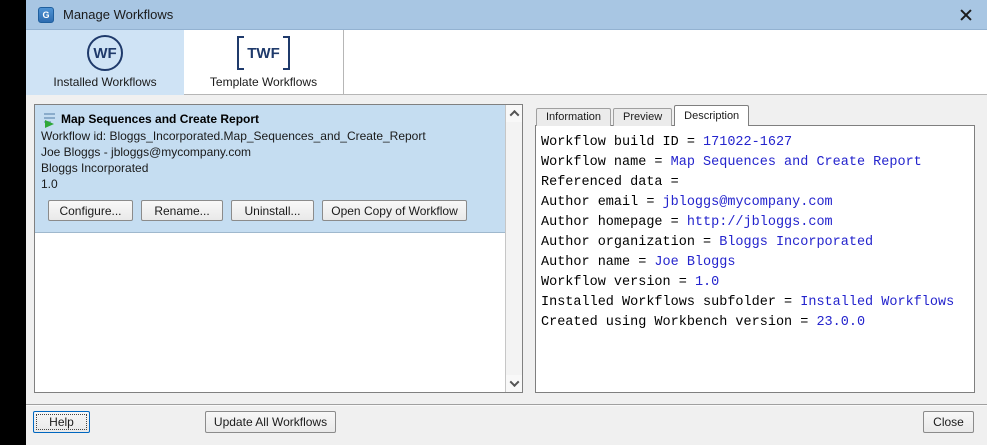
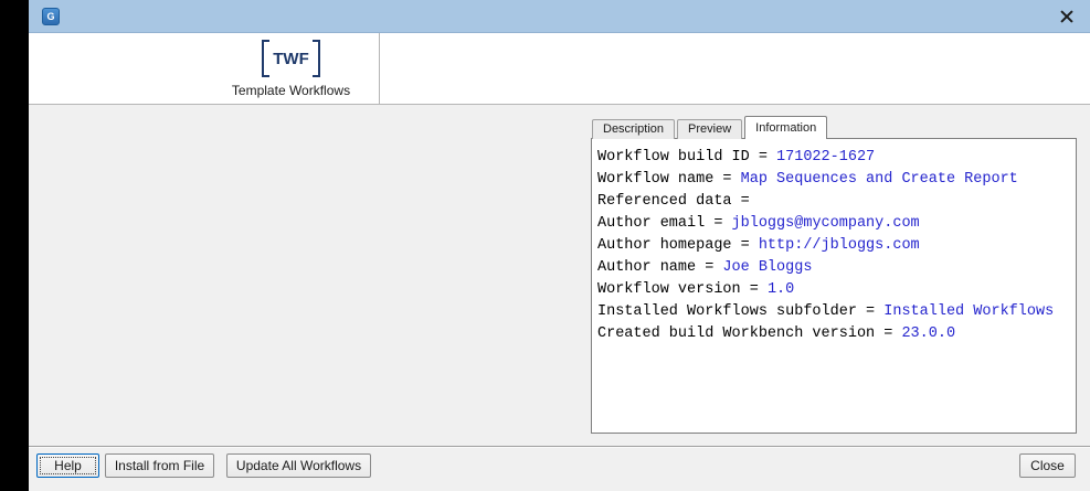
  G
- Manage Workflows
- WF
- Installed Workflows
  TWF
  Template Workflows
- Map Sequences and Create Report
- Workflow id: Bloggs_Incorporated.Map_Sequences_and_Create_Report
- Joe Bloggs - jbloggs@mycompany.com
- Bloggs Incorporated
- 1.0
- Configure...
- Rename...
- Uninstall...
- Open Copy of Workflow
- Information
+ Description
  Preview
- Description
+ Information
  Workflow build ID = 171022-1627
  Workflow name = Map Sequences and Create Report
  Referenced data =
  Author email = jbloggs@mycompany.com
  Author homepage = http://jbloggs.com
- Author organization = Bloggs Incorporated
  Author name = Joe Bloggs
  Workflow version = 1.0
  Installed Workflows subfolder = Installed Workflows
- Created using Workbench version = 23.0.0
+ Created build Workbench version = 23.0.0
  Help
+ Install from File
  Update All Workflows
  Close
